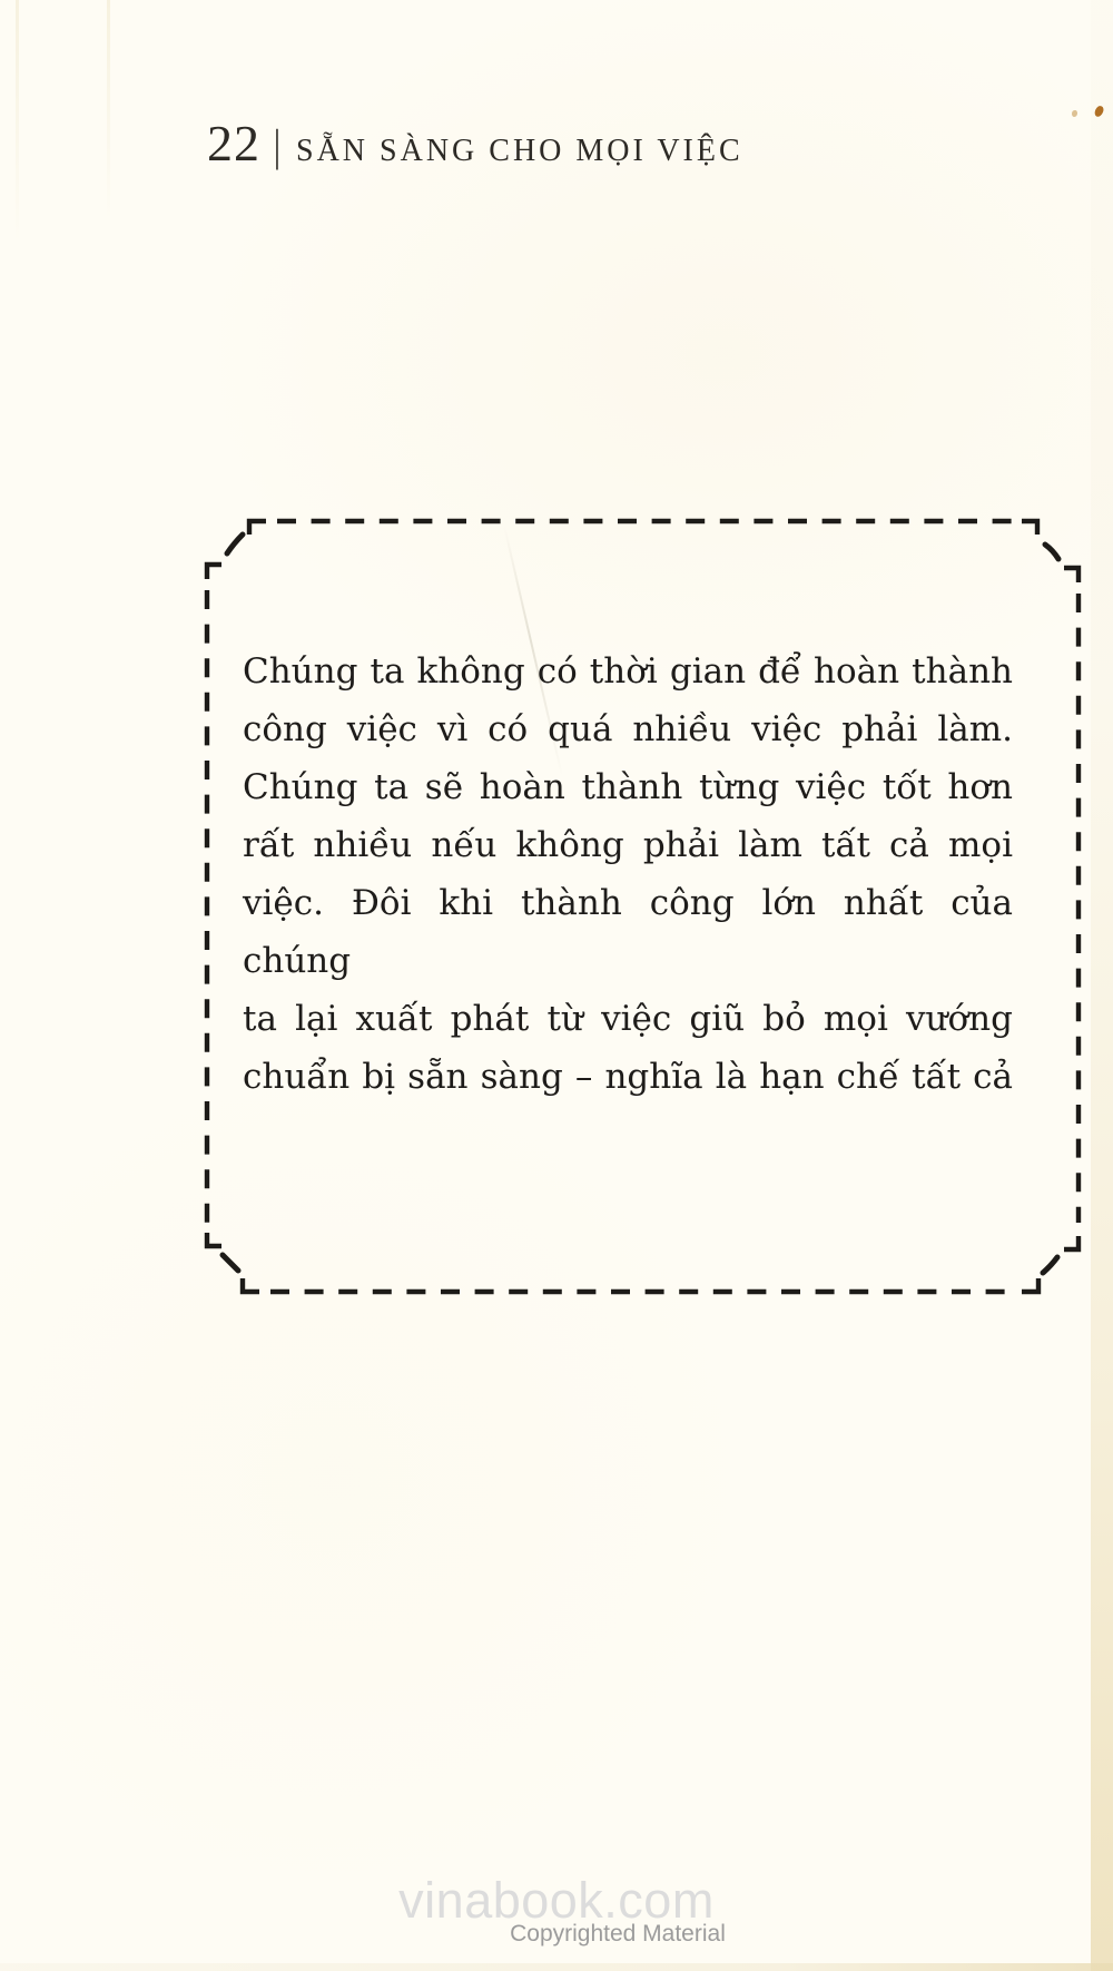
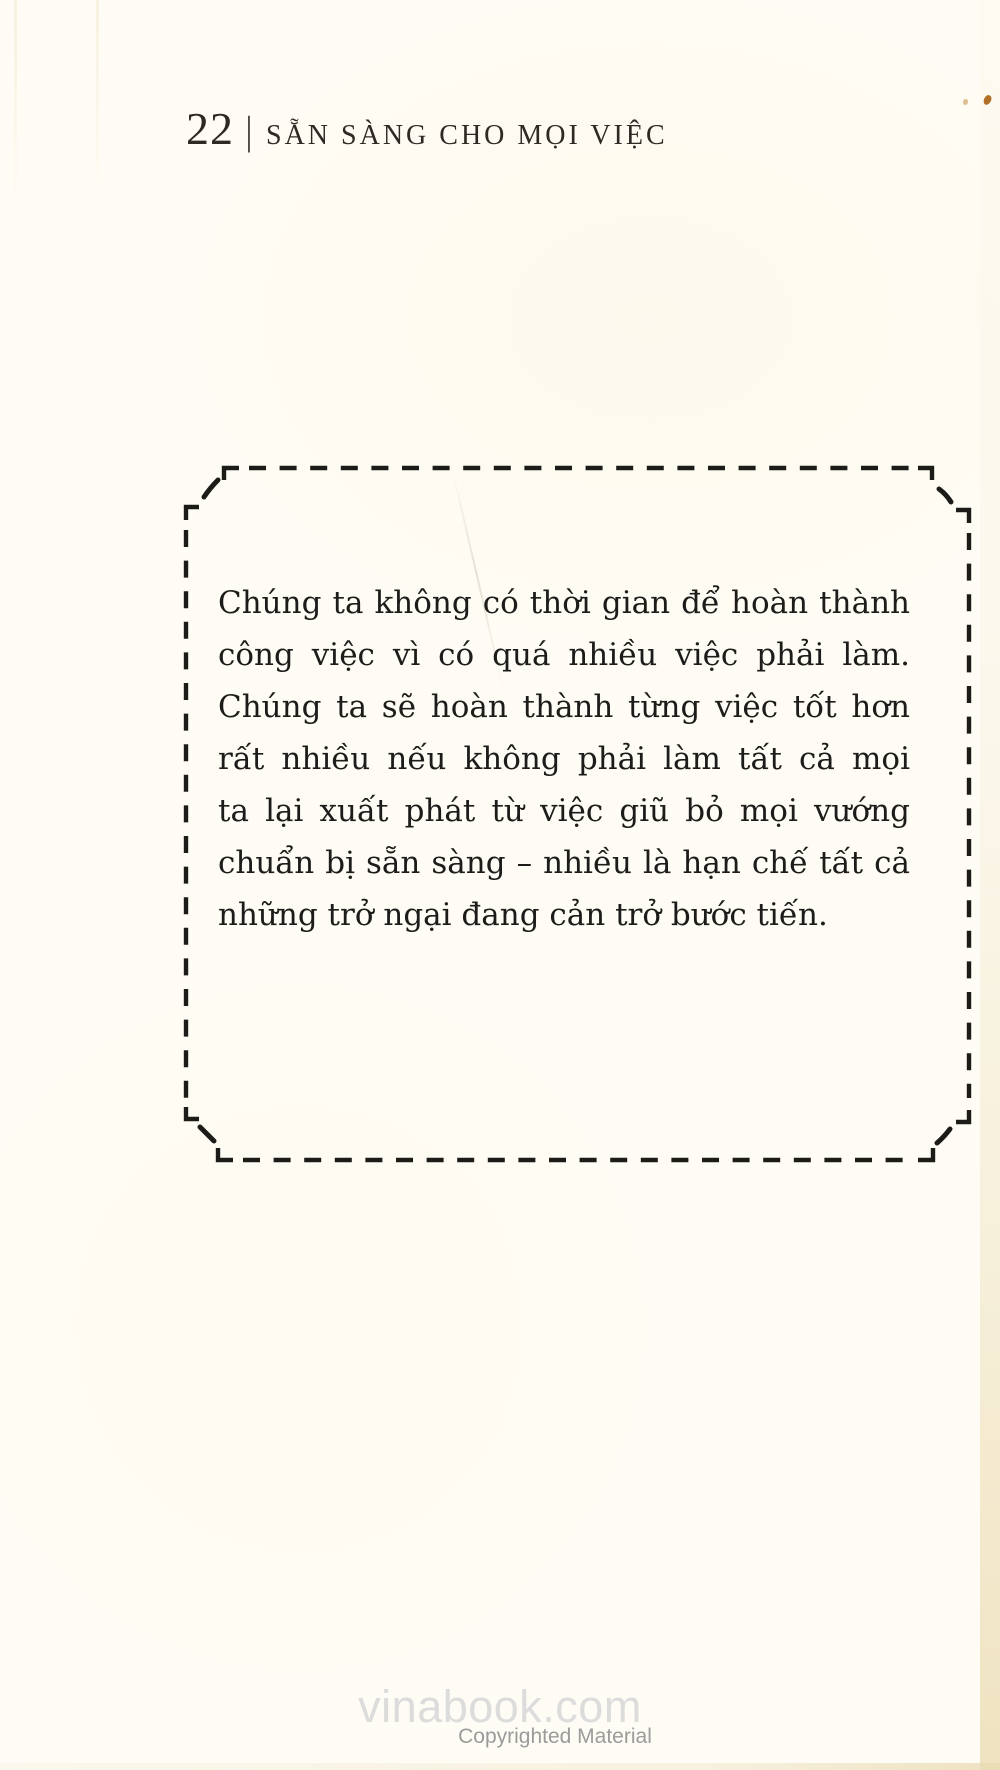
  22
  |
  SẴN SÀNG CHO MỌI VIỆC
  Chúng ta không có thời gian để hoàn thành
  công việc vì có quá nhiều việc phải làm.
  Chúng ta sẽ hoàn thành từng việc tốt hơn
  rất nhiều nếu không phải làm tất cả mọi
- việc. Đôi khi thành công lớn nhất của chúng
  ta lại xuất phát từ việc giũ bỏ mọi vướng
- chuẩn bị sẵn sàng – nghĩa là hạn chế tất cả
+ chuẩn bị sẵn sàng – nhiều là hạn chế tất cả
+ những trở ngại đang cản trở bước tiến.
  vinabook.com
  Copyrighted Material
